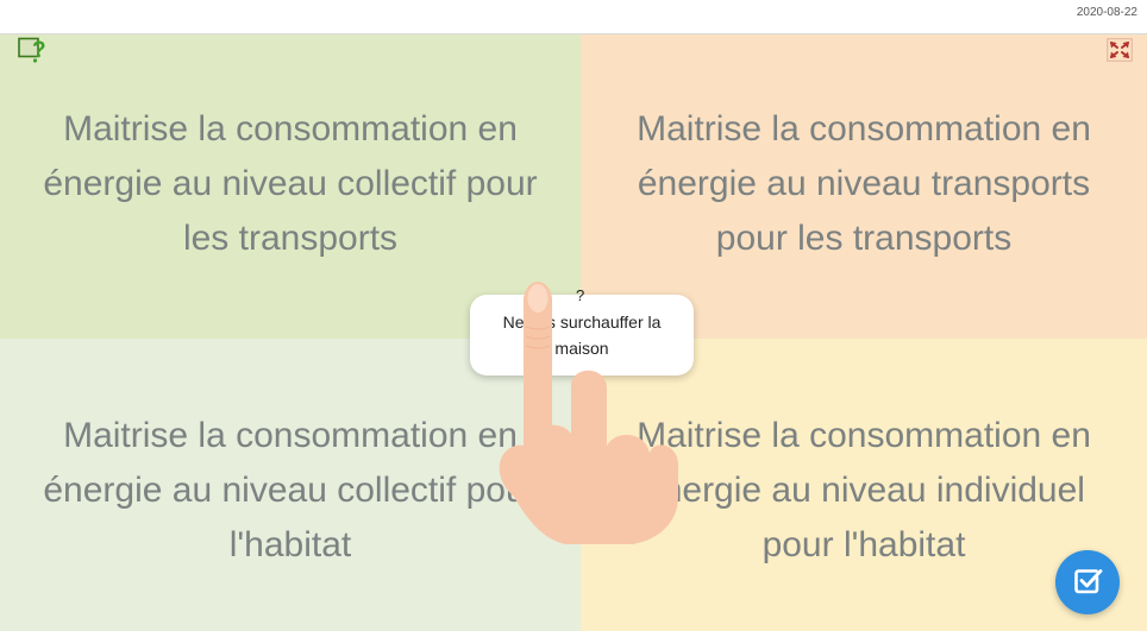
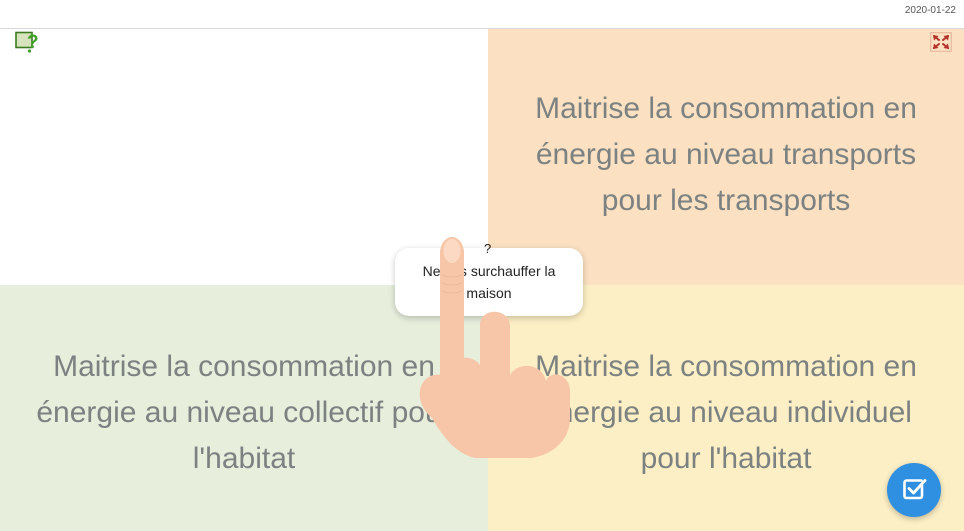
- 2020-08-22
+ 2020-01-22
- Maitrise la consommation en énergie au niveau collectif pour les transports
  Maitrise la consommation en énergie au niveau transports pour les transports
  Maitrise la consommation en énergie au niveau collectif po l'habitat
  Maitrise la consommation en ergie au niveau individuel pour l'habitat
  ?
  ?
  Ne surchauffer la maison
